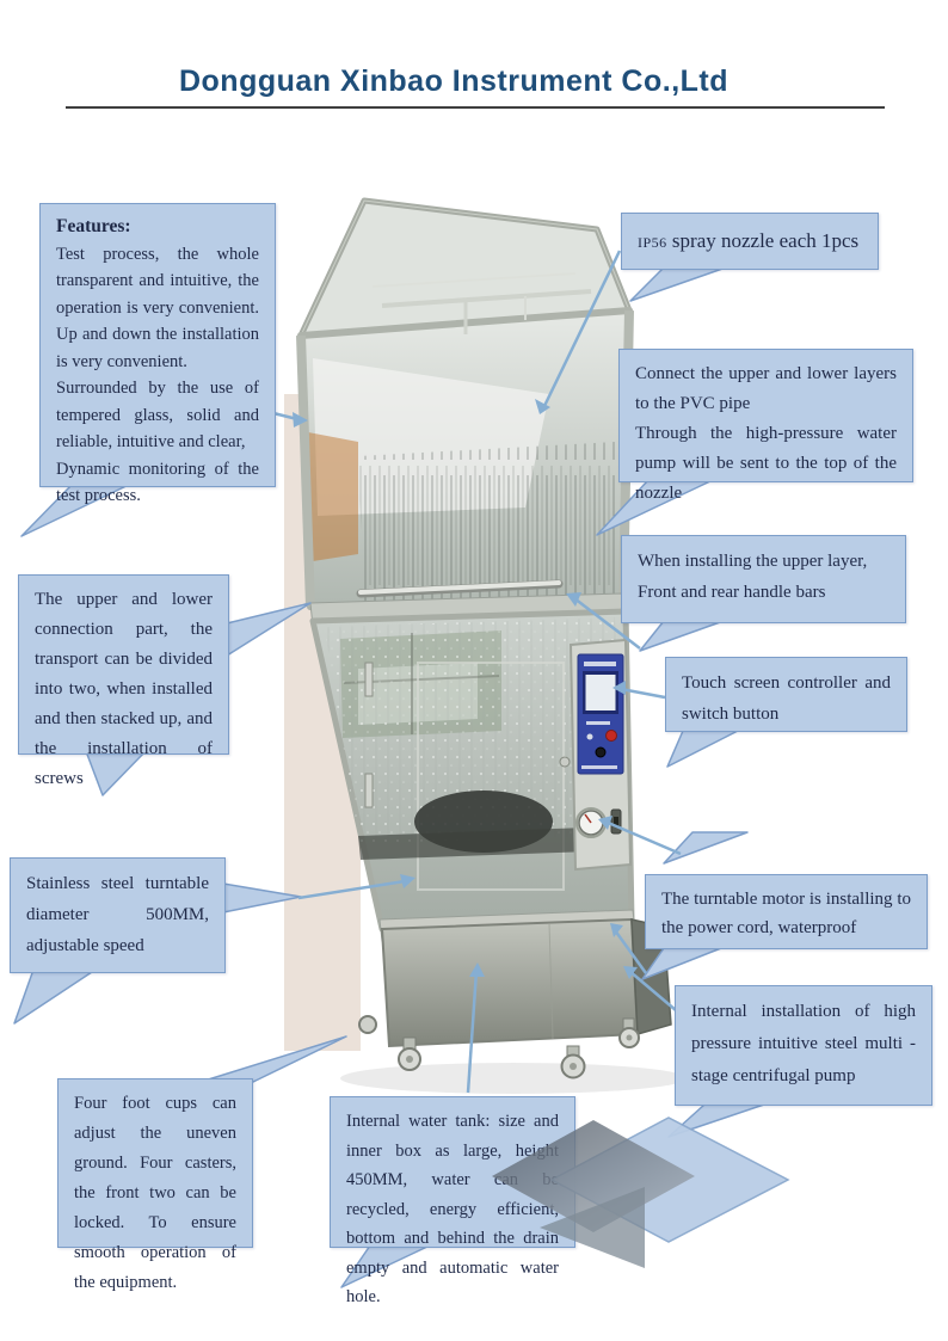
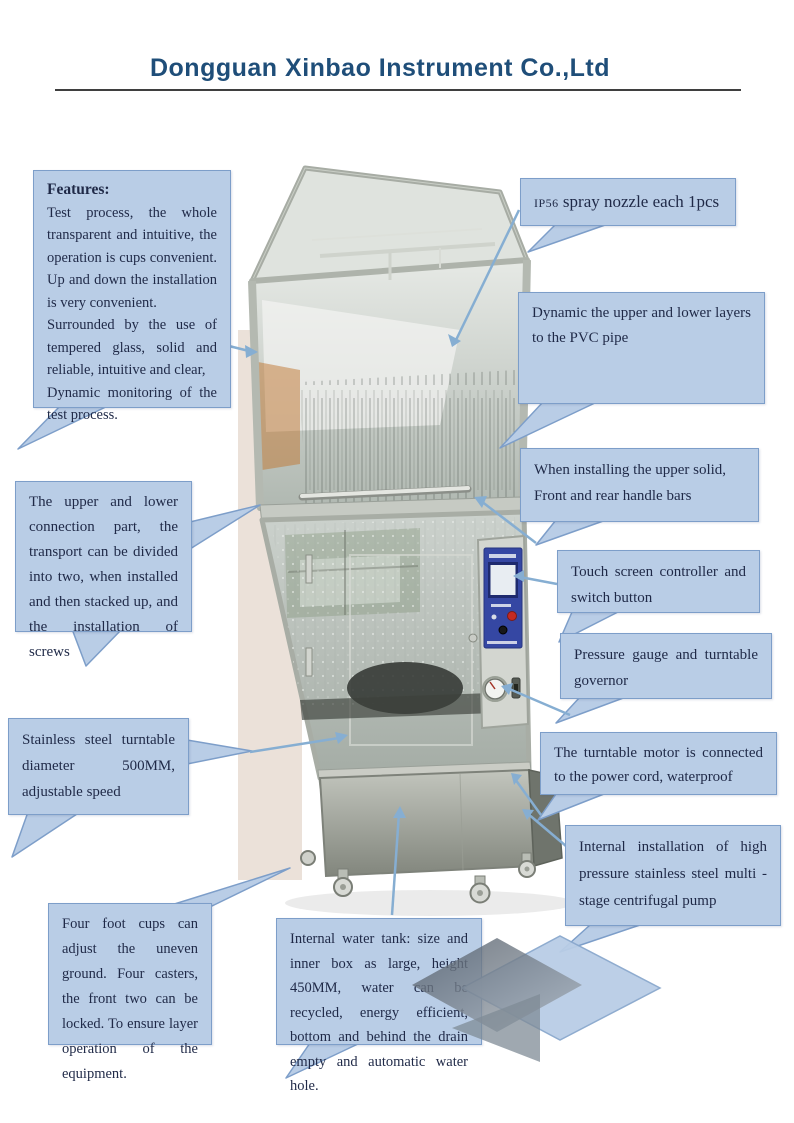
  Dongguan Xinbao Instrument Co.,Ltd
  Features:
- Test process, the whole transparent and intuitive, the operation is very convenient. Up and down the installation is very convenient.
+ Test process, the whole transparent and intuitive, the operation is cups convenient. Up and down the installation is very convenient.
  Surrounded by the use of tempered glass, solid and reliable, intuitive and clear,
  Dynamic monitoring of the test process.
  The upper and lower connection part, the transport can be divided into two, when installed and then stacked up, and the installation of screws
  Stainless steel turntable diameter 500MM, adjustable speed
- Four foot cups can adjust the uneven ground. Four casters, the front two can be locked. To ensure smooth operation of the equipment.
+ Four foot cups can adjust the uneven ground. Four casters, the front two can be locked. To ensure layer operation of the equipment.
  IP56 spray nozzle each 1pcs
- Connect the upper and lower layers to the PVC pipe
+ Dynamic the upper and lower layers to the PVC pipe
- Through the high-pressure water pump will be sent to the top of the nozzle
- When installing the upper layer,
+ When installing the upper solid,
  Front and rear handle bars
  Touch screen controller and switch button
+ Pressure gauge and turntable governor
- The turntable motor is installing to the power cord, waterproof
+ The turntable motor is connected to the power cord, waterproof
- Internal installation of high pressure intuitive steel multi - stage centrifugal pump
+ Internal installation of high pressure stainless steel multi - stage centrifugal pump
  Internal water tank: size and inner box as large, height 450MM, water can b recycled, energy efficient, bottom and behind the drain empty and automatic water hole.
